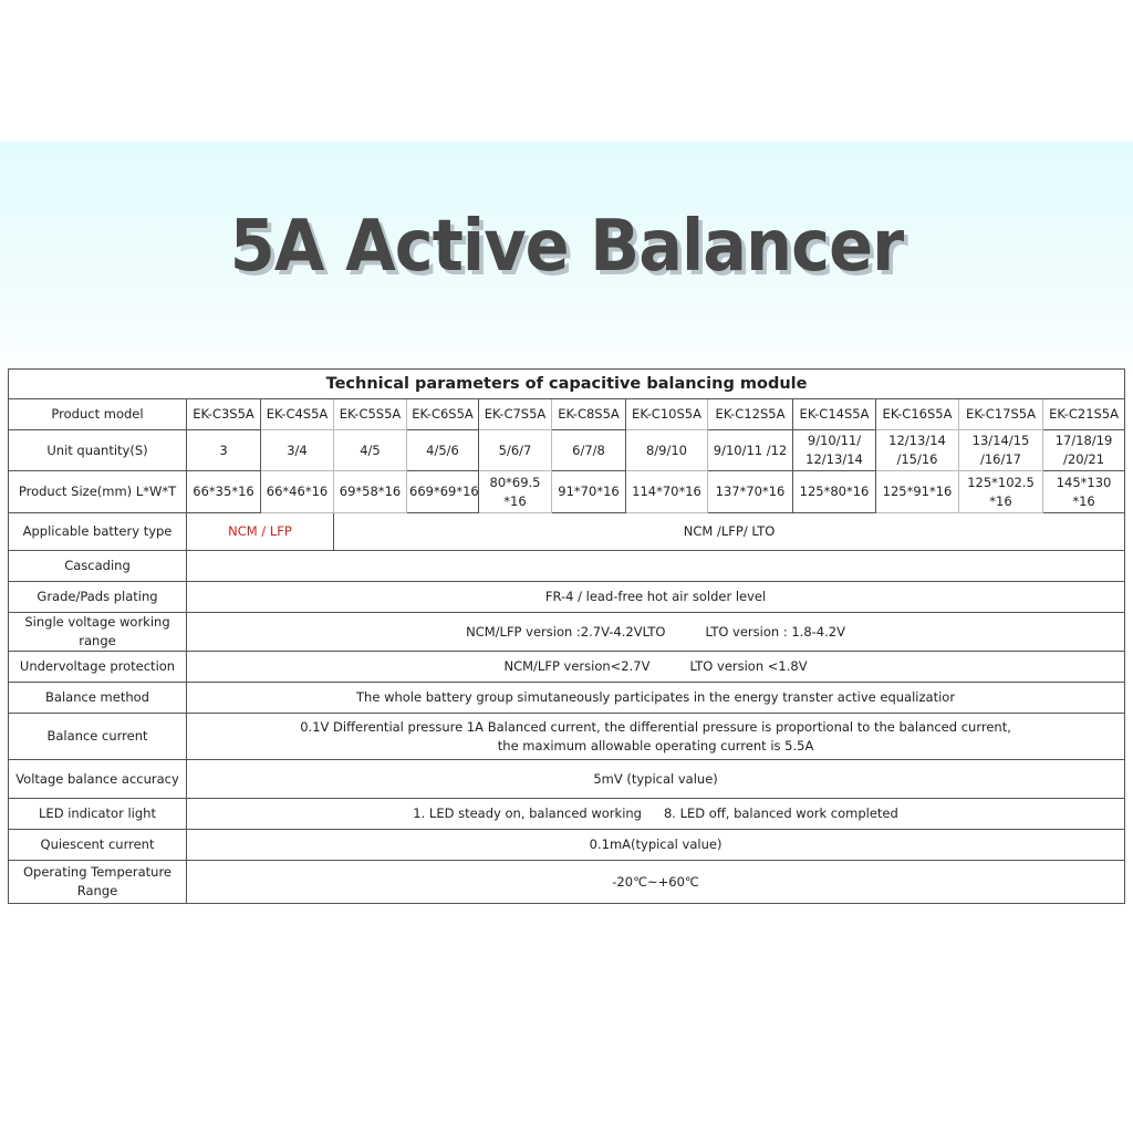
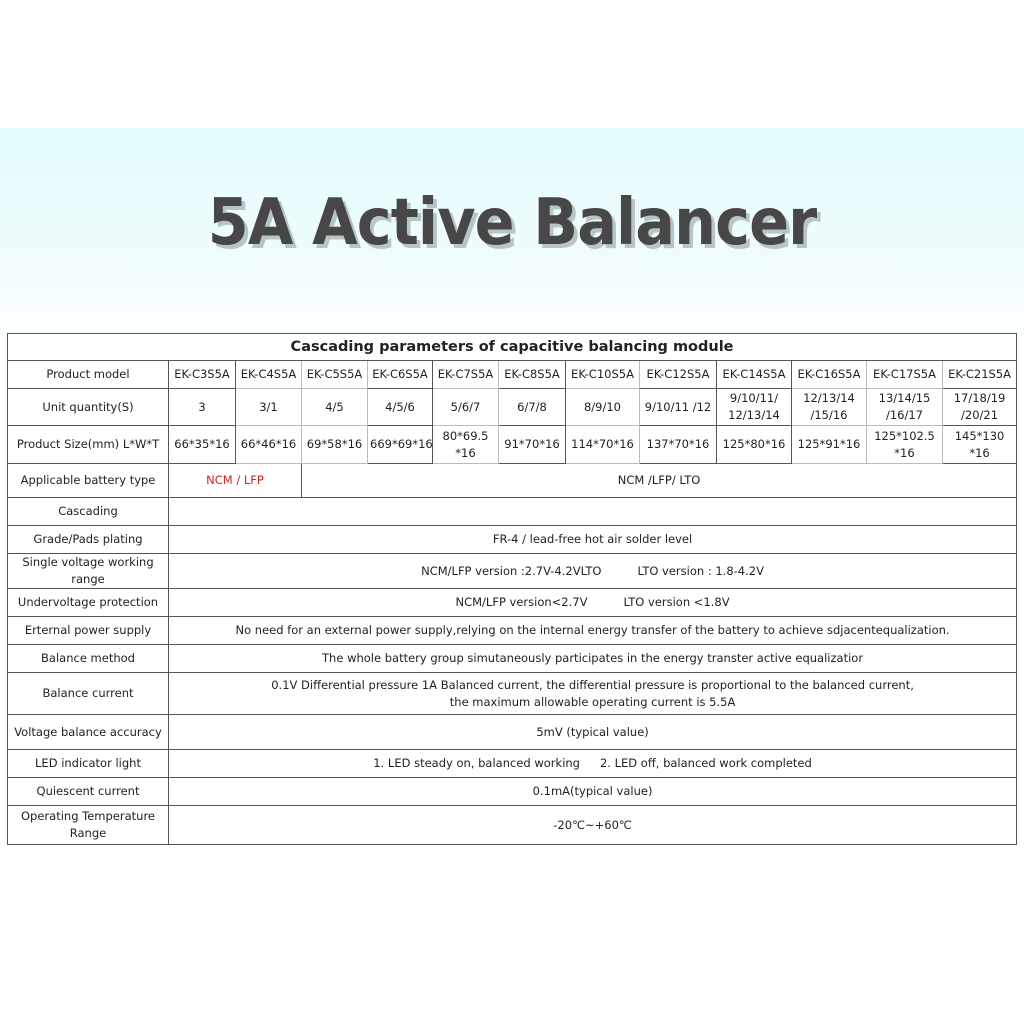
  5A Active Balancer
- Technical parameters of capacitive balancing module
+ Cascading parameters of capacitive balancing module
  Product model	EK-C3S5A	EK-C4S5A	EK-C5S5A	EK-C6S5A	EK-C7S5A	EK-C8S5A	EK-C10S5A	EK-C12S5A	EK-C14S5A	EK-C16S5A	EK-C17S5A	EK-C21S5A
- Unit quantity(S)	3	3/4	4/5	4/5/6	5/6/7	6/7/8	8/9/10	9/10/11 /12	9/10/11/ 12/13/14	12/13/14 /15/16	13/14/15 /16/17	17/18/19 /20/21
+ Unit quantity(S)	3	3/1	4/5	4/5/6	5/6/7	6/7/8	8/9/10	9/10/11 /12	9/10/11/ 12/13/14	12/13/14 /15/16	13/14/15 /16/17	17/18/19 /20/21
  Product Size(mm) L*W*T	66*35*16	66*46*16	69*58*16	669*69*16	80*69.5 *16	91*70*16	114*70*16	137*70*16	125*80*16	125*91*16	125*102.5 *16	145*130 *16
  Applicable battery type	NCM / LFP	NCM /LFP/ LTO
  Cascading
  Grade/Pads plating	FR-4 / lead-free hot air solder level
  Single voltage working range	NCM/LFP version :2.7V-4.2VLTO LTO version : 1.8-4.2V
  Undervoltage protection	NCM/LFP version<2.7V LTO version <1.8V
+ Erternal power supply	No need for an external power supply,relying on the internal energy transfer of the battery to achieve sdjacentequalization.
  Balance method	The whole battery group simutaneously participates in the energy transter active equalizatior
  Balance current	0.1V Differential pressure 1A Balanced current, the differential pressure is proportional to the balanced current, the maximum allowable operating current is 5.5A
  Voltage balance accuracy	5mV (typical value)
- LED indicator light	1. LED steady on, balanced working 8. LED off, balanced work completed
+ LED indicator light	1. LED steady on, balanced working 2. LED off, balanced work completed
  Quiescent current	0.1mA(typical value)
  Operating Temperature Range	-20℃~+60℃
